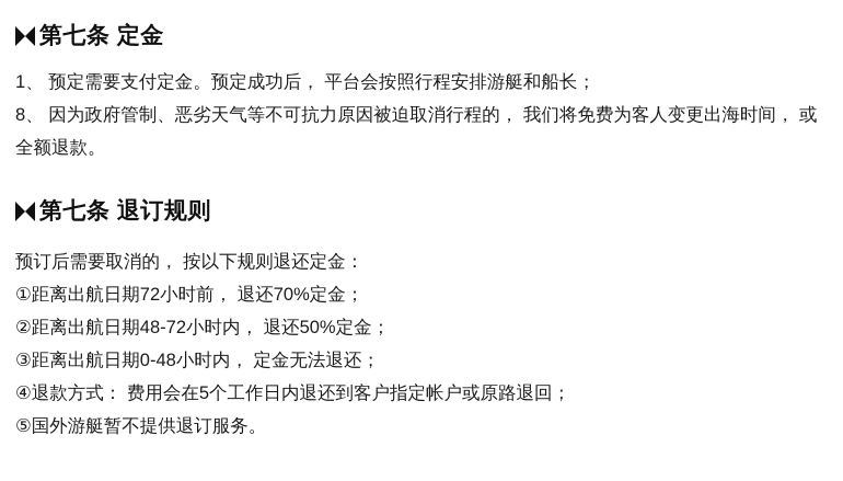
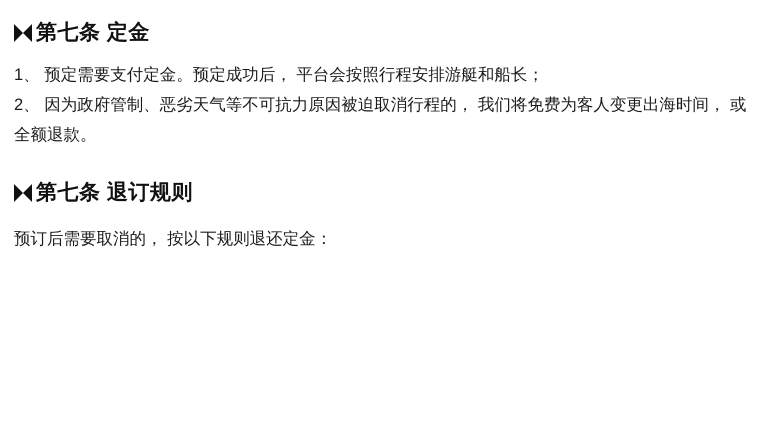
  第七条 定金
  1、 预定需要支付定金。预定成功后， 平台会按照行程安排游艇和船长；
- 8、 因为政府管制、恶劣天气等不可抗力原因被迫取消行程的， 我们将免费为客人变更出海时间， 或全额退款。
+ 2、 因为政府管制、恶劣天气等不可抗力原因被迫取消行程的， 我们将免费为客人变更出海时间， 或全额退款。
  第七条 退订规则
  预订后需要取消的， 按以下规则退还定金：
- ①距离出航日期72小时前， 退还70%定金；
- ②距离出航日期48-72小时内， 退还50%定金；
- ③距离出航日期0-48小时内， 定金无法退还；
- ④退款方式： 费用会在5个工作日内退还到客户指定帐户或原路退回；
- ⑤国外游艇暂不提供退订服务。
